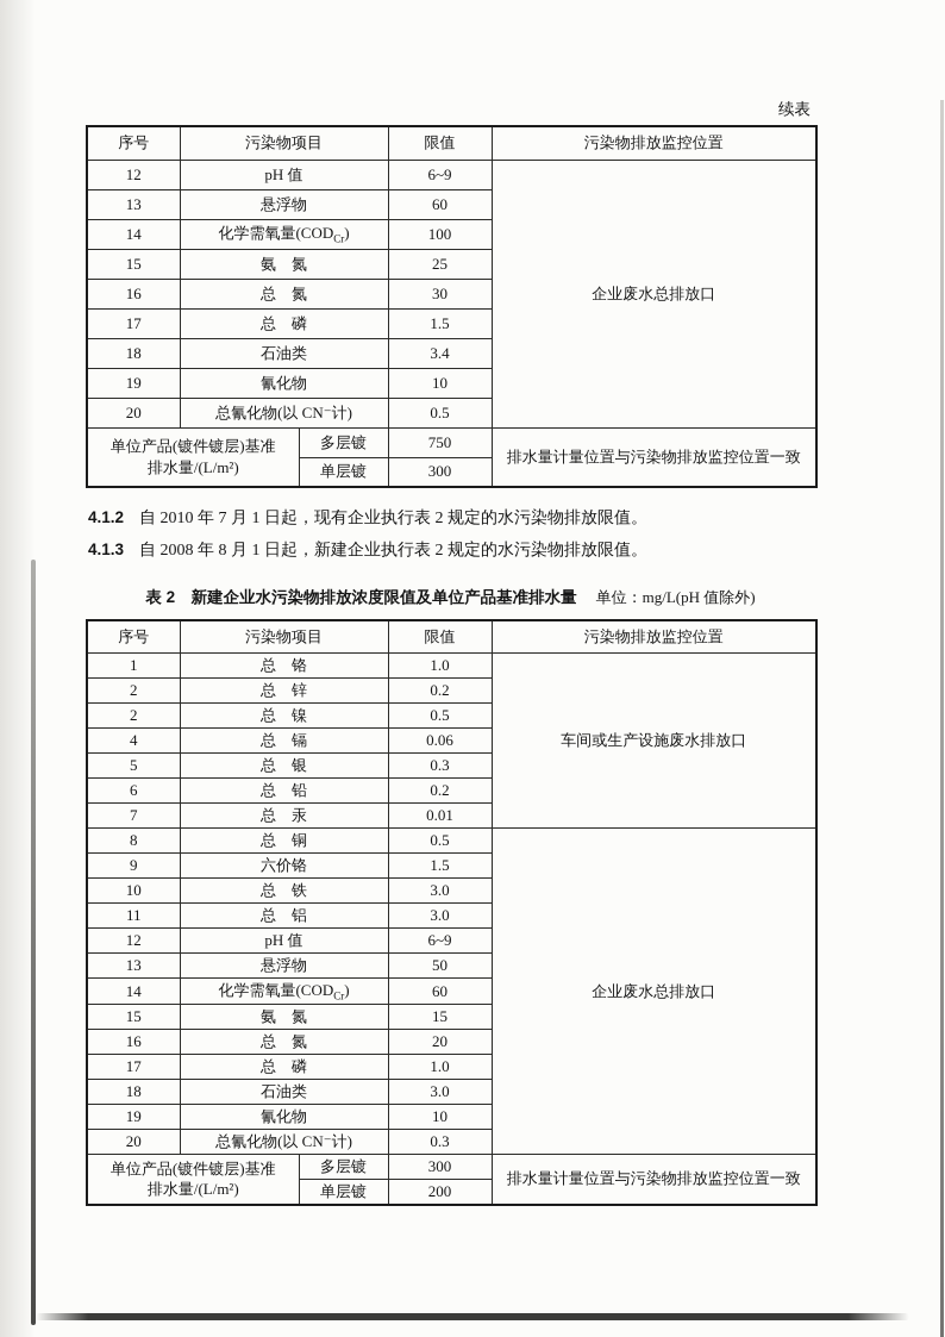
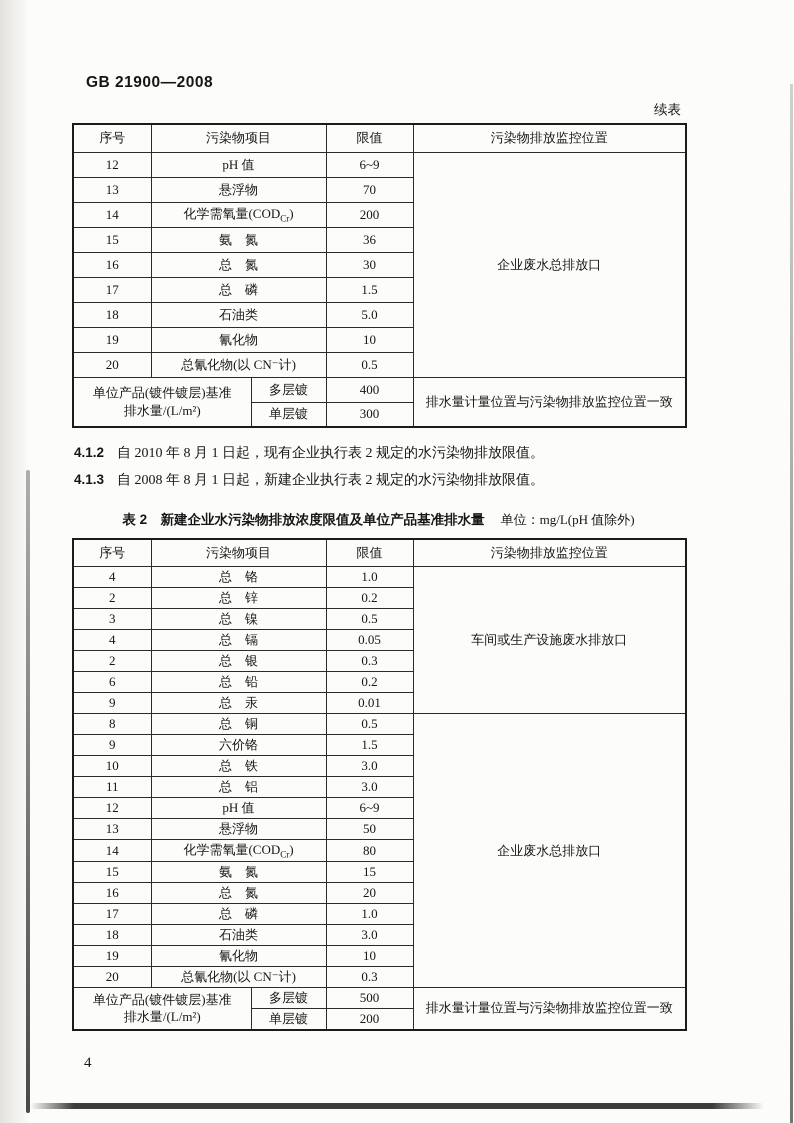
+ GB 21900—2008
  续表
  序号	污染物项目	限值	污染物排放监控位置
  12	pH 值	6~9	企业废水总排放口
- 13	悬浮物	60
+ 13	悬浮物	70
- 14	化学需氧量(CODCr)	100
+ 14	化学需氧量(CODCr)	200
- 15	氨 氮	25
+ 15	氨 氮	36
  16	总 氮	30
  17	总 磷	1.5
- 18	石油类	3.4
+ 18	石油类	5.0
  19	氰化物	10
  20	总氰化物(以 CN⁻计)	0.5
- 单位产品(镀件镀层)基准排水量/(L/m²)	多层镀	750	排水量计量位置与污染物排放监控位置一致
+ 单位产品(镀件镀层)基准排水量/(L/m²)	多层镀	400	排水量计量位置与污染物排放监控位置一致
  单层镀	300
- 4.1.2 自 2010 年 7 月 1 日起，现有企业执行表 2 规定的水污染物排放限值。
+ 4.1.2 自 2010 年 8 月 1 日起，现有企业执行表 2 规定的水污染物排放限值。
  4.1.3 自 2008 年 8 月 1 日起，新建企业执行表 2 规定的水污染物排放限值。
  表 2 新建企业水污染物排放浓度限值及单位产品基准排水量 单位：mg/L(pH 值除外)
  序号	污染物项目	限值	污染物排放监控位置
- 1	总 铬	1.0	车间或生产设施废水排放口
+ 4	总 铬	1.0	车间或生产设施废水排放口
  2	总 锌	0.2
- 2	总 镍	0.5
+ 3	总 镍	0.5
- 4	总 镉	0.06
+ 4	总 镉	0.05
- 5	总 银	0.3
+ 2	总 银	0.3
  6	总 铅	0.2
- 7	总 汞	0.01
+ 9	总 汞	0.01
  8	总 铜	0.5	企业废水总排放口
  9	六价铬	1.5
  10	总 铁	3.0
  11	总 铝	3.0
  12	pH 值	6~9
  13	悬浮物	50
- 14	化学需氧量(CODCr)	60
+ 14	化学需氧量(CODCr)	80
  15	氨 氮	15
  16	总 氮	20
  17	总 磷	1.0
  18	石油类	3.0
  19	氰化物	10
  20	总氰化物(以 CN⁻计)	0.3
- 单位产品(镀件镀层)基准排水量/(L/m²)	多层镀	300	排水量计量位置与污染物排放监控位置一致
+ 单位产品(镀件镀层)基准排水量/(L/m²)	多层镀	500	排水量计量位置与污染物排放监控位置一致
  单层镀	200
+ 4
